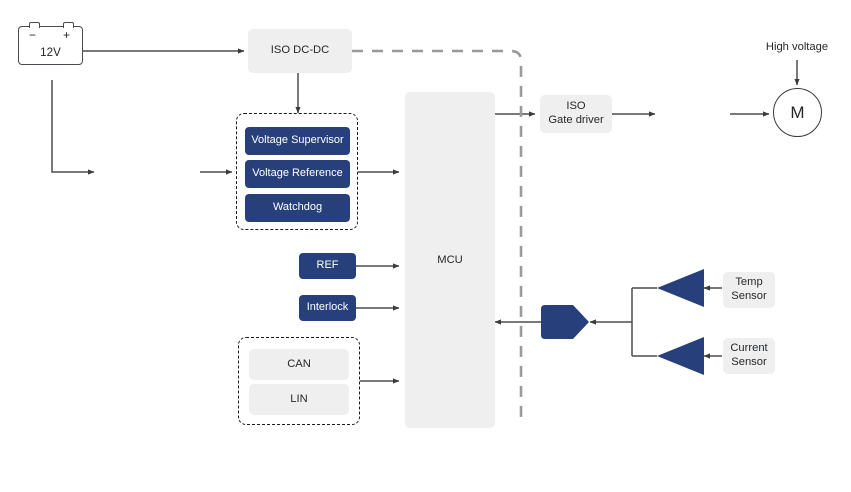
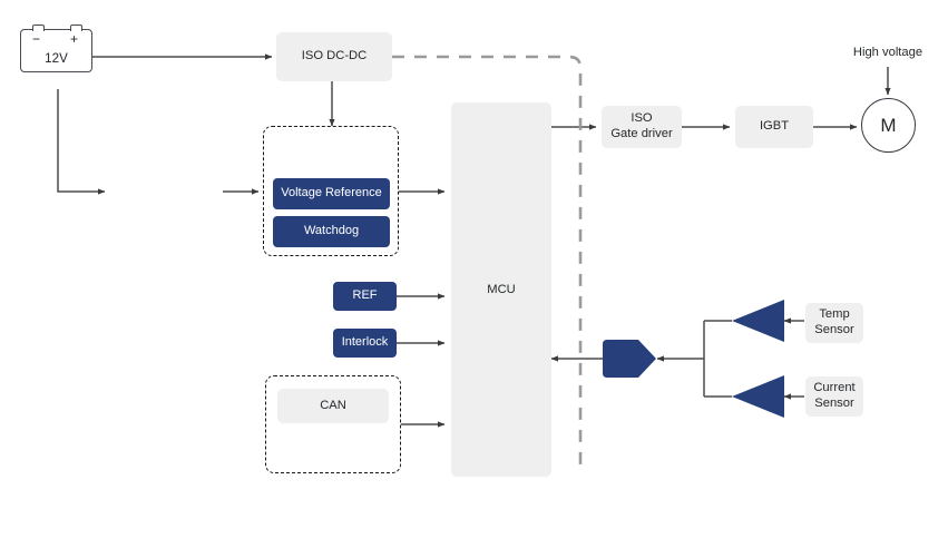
  −
  +
  12V
  ISO DC-DC
- Voltage Supervisor
  Voltage Reference
  Watchdog
  REF
  Interlock
  CAN
- LIN
  MCU
  ISO
  Gate driver
+ IGBT
  M
  High voltage
  Temp
  Sensor
  Current
  Sensor
